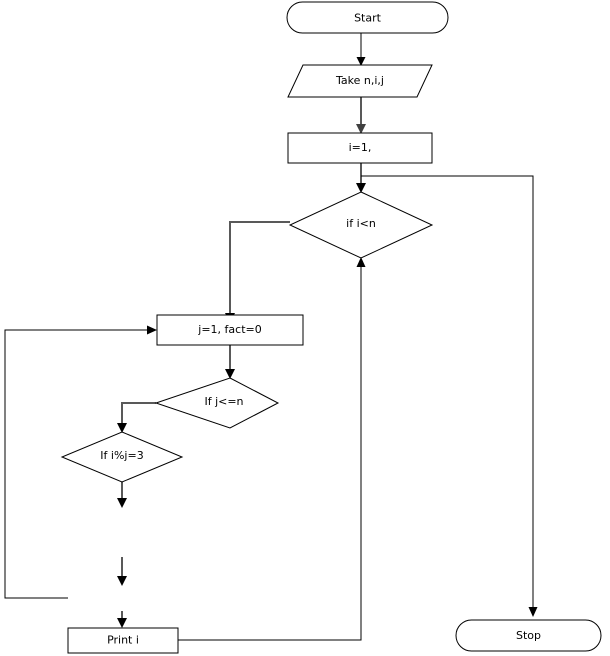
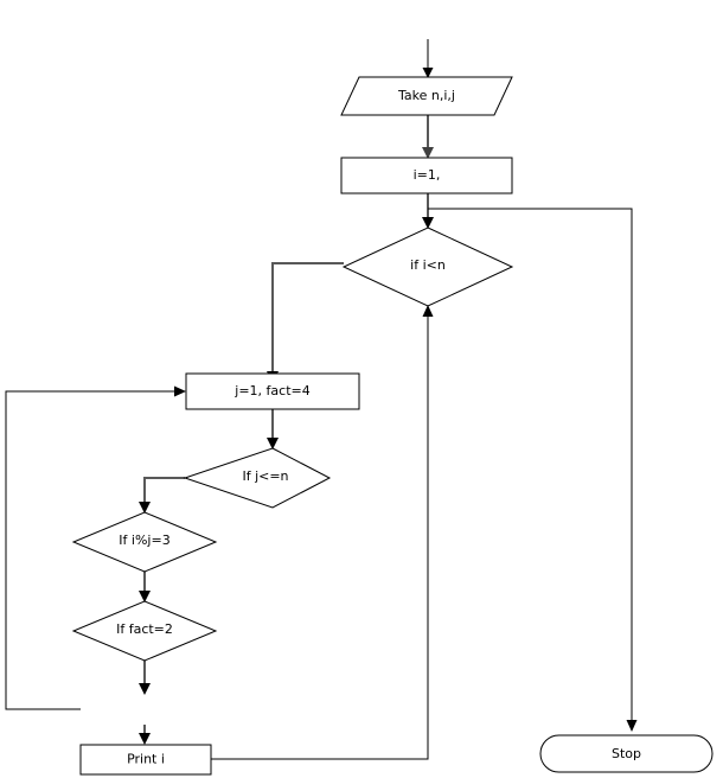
- Start
  Take n,i,j
  i=1,
  if i<n
- j=1, fact=0
+ j=1, fact=4
  If j<=n
  If i%j=3
+ If fact=2
  Print i
  Stop
